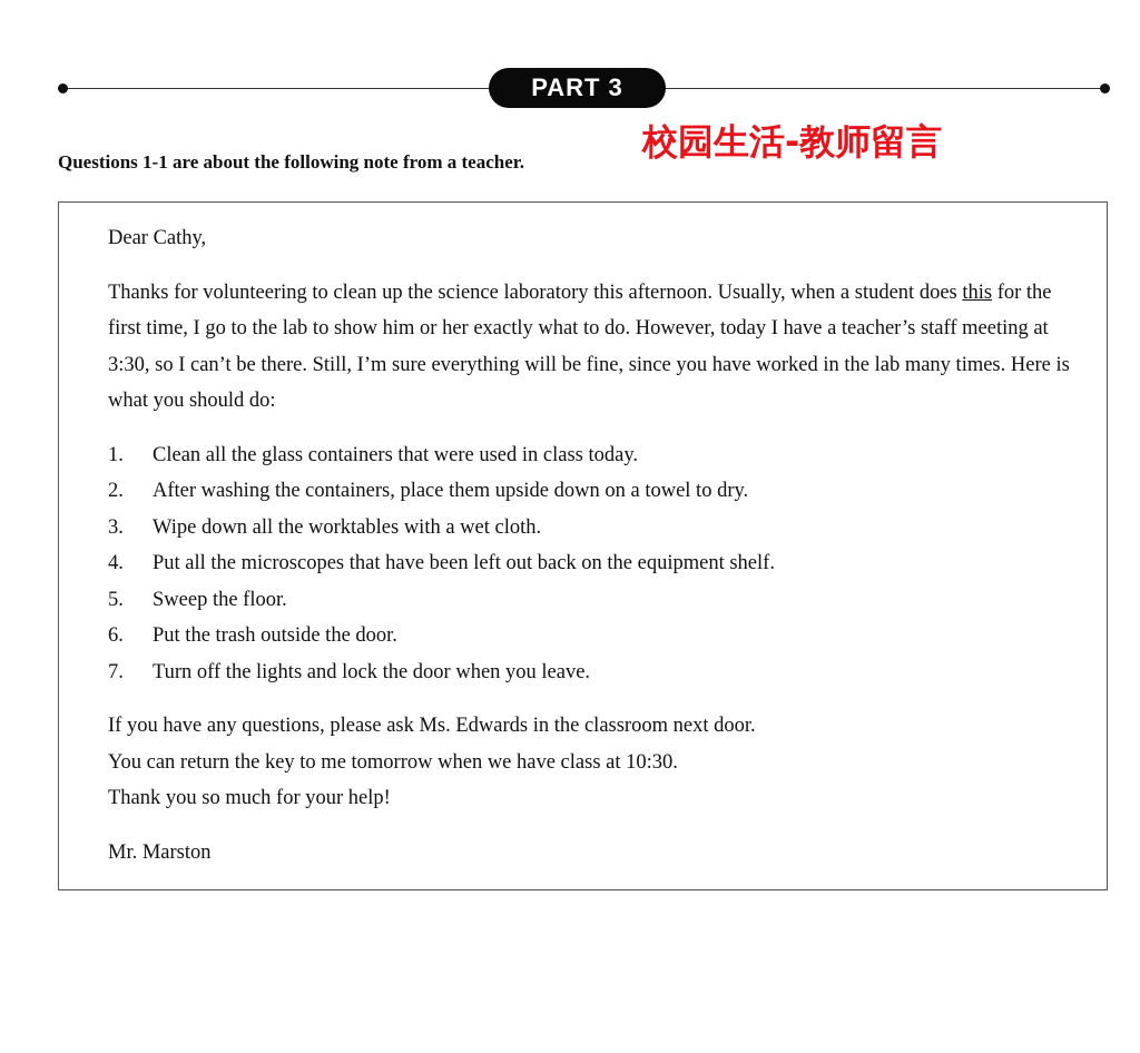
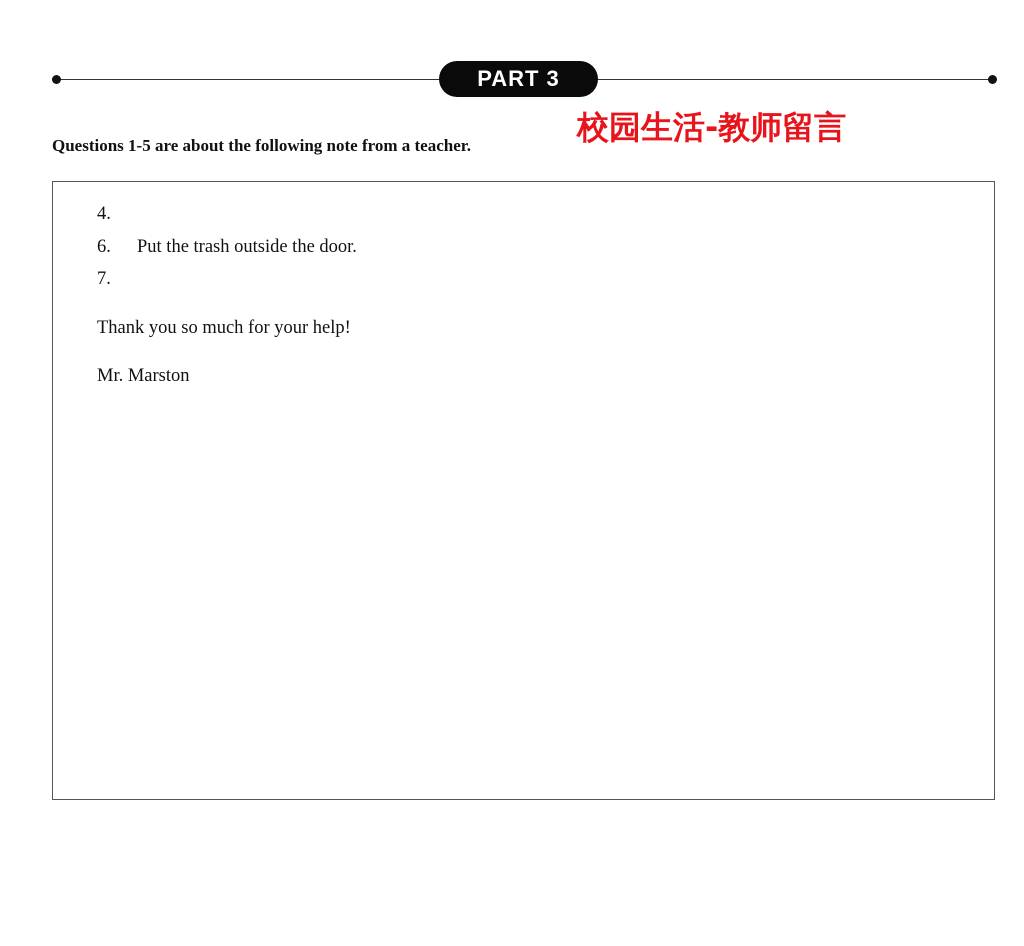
  PART 3
- Questions 1-1 are about the following note from a teacher.
+ Questions 1-5 are about the following note from a teacher.
  校园生活-教师留言
- Dear Cathy,
- Thanks for volunteering to clean up the science laboratory this afternoon. Usually, when a student does this for the first time, I go to the lab to show him or her exactly what to do. However, today I have a teacher’s staff meeting at 3:30, so I can’t be there. Still, I’m sure everything will be fine, since you have worked in the lab many times. Here is what you should do:
- 1.
- Clean all the glass containers that were used in class today.
- 2.
- After washing the containers, place them upside down on a towel to dry.
- 3.
- Wipe down all the worktables with a wet cloth.
  4.
- Put all the microscopes that have been left out back on the equipment shelf.
- 5.
- Sweep the floor.
  6.
  Put the trash outside the door.
  7.
- Turn off the lights and lock the door when you leave.
- If you have any questions, please ask Ms. Edwards in the classroom next door.
- You can return the key to me tomorrow when we have class at 10:30.
  Thank you so much for your help!
  Mr. Marston
